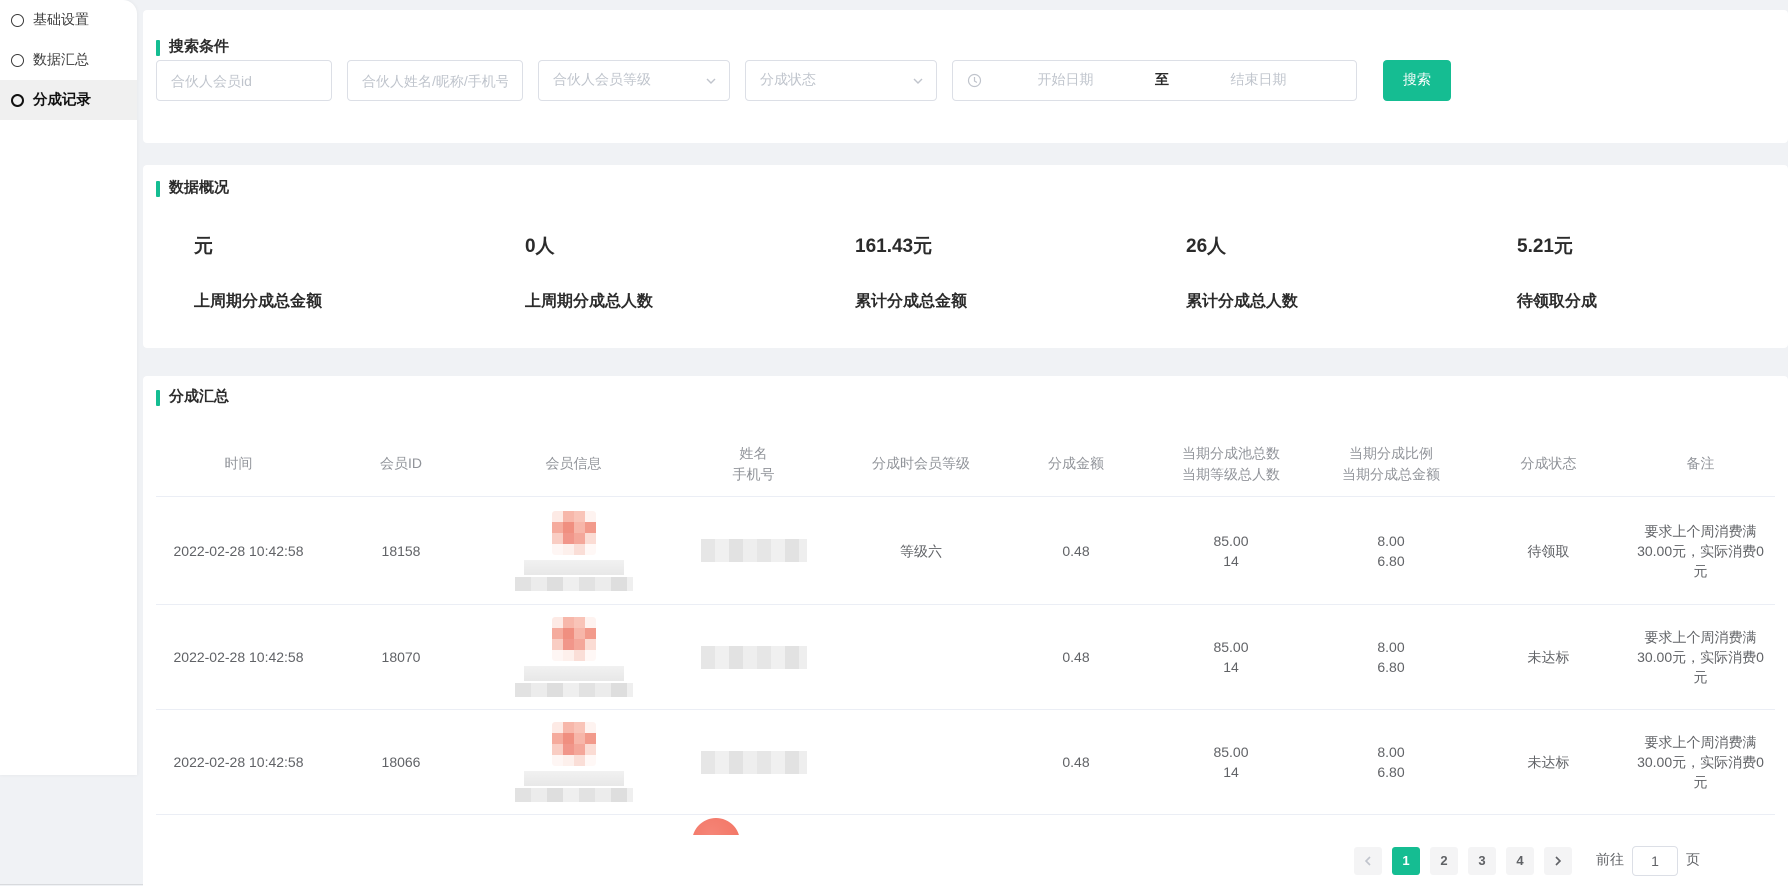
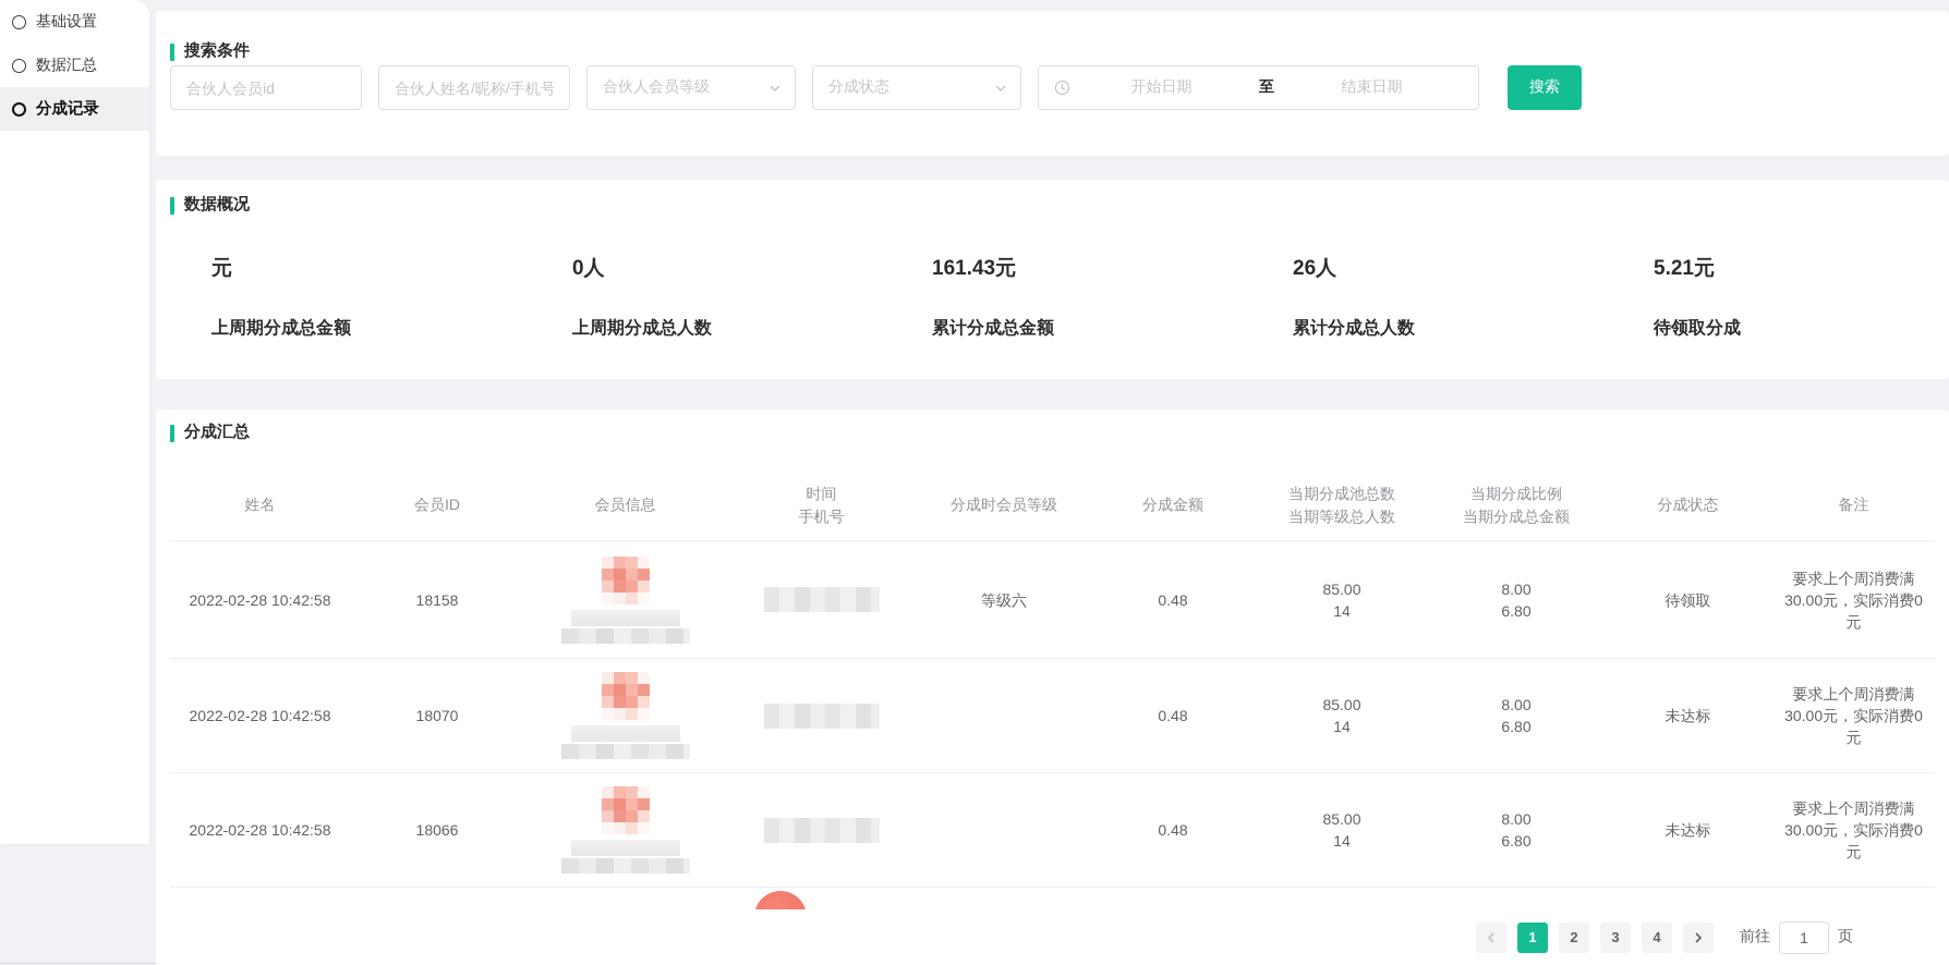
  基础设置
  数据汇总
  分成记录
  搜索条件
  合伙人会员id
  合伙人姓名/昵称/手机号
  合伙人会员等级
  分成状态
  开始日期
  至
  结束日期
  搜索
  数据概况
  元
  上周期分成总金额
  0人
  上周期分成总人数
  161.43元
  累计分成总金额
  26人
  累计分成总人数
  5.21元
  待领取分成
  分成汇总
- 时间
+ 姓名
  会员ID
  会员信息
- 姓名
+ 时间
  手机号
  分成时会员等级
  分成金额
  当期分成池总数
  当期等级总人数
  当期分成比例
  当期分成总金额
  分成状态
  备注
  2022-02-28 10:42:58
  18158
  等级六
  0.48
  85.00
  14
  8.00
  6.80
  待领取
  要求上个周消费满30.00元，实际消费0元
  2022-02-28 10:42:58
  18070
  0.48
  85.00
  14
  8.00
  6.80
  未达标
  要求上个周消费满30.00元，实际消费0元
  2022-02-28 10:42:58
  18066
  0.48
  85.00
  14
  8.00
  6.80
  未达标
  要求上个周消费满30.00元，实际消费0元
  1
  2
  3
  4
  前往
  1
  页
